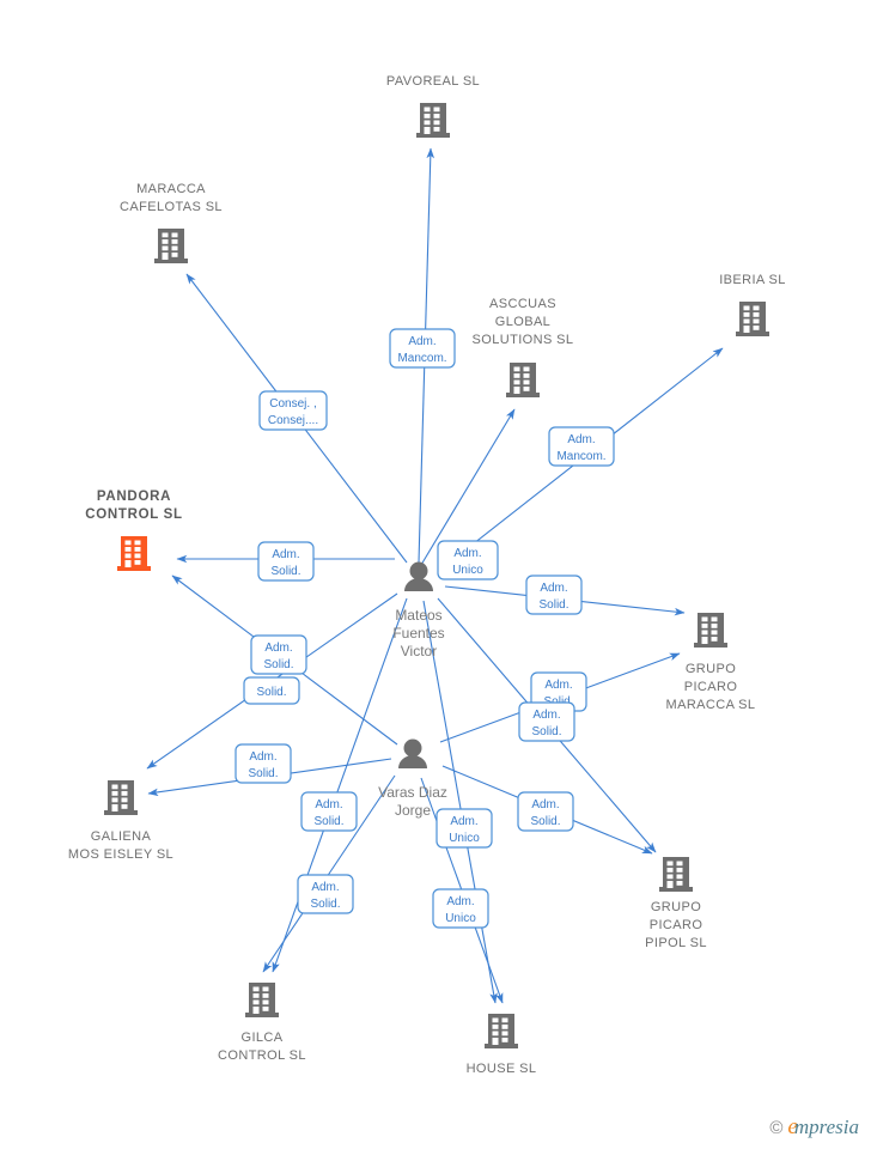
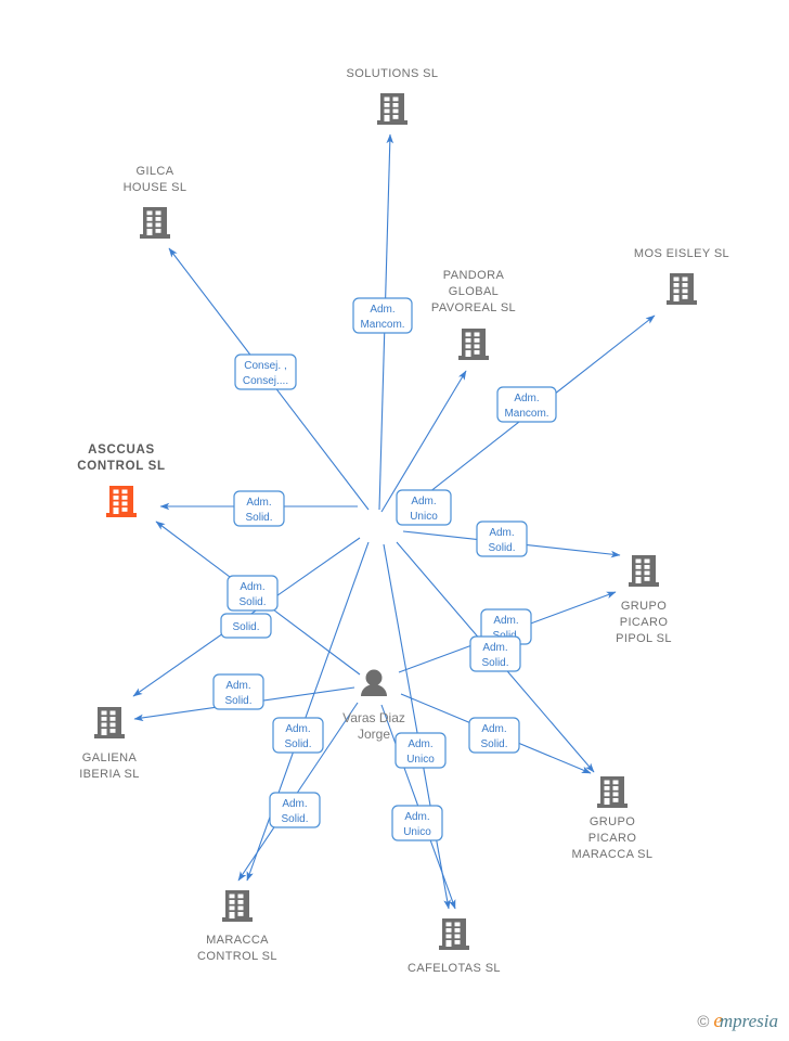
- PAVOREAL SL
+ SOLUTIONS SL
- MARACCA
+ GILCA
- CAFELOTAS SL
+ HOUSE SL
- ASCCUAS
+ PANDORA
  GLOBAL
- SOLUTIONS SL
+ PAVOREAL SL
- IBERIA SL
+ MOS EISLEY SL
- PANDORA
+ ASCCUAS
  CONTROL SL
  GRUPO
  PICARO
- MARACCA SL
+ PIPOL SL
  GALIENA
- MOS EISLEY SL
+ IBERIA SL
  GRUPO
  PICARO
- PIPOL SL
+ MARACCA SL
- GILCA
+ MARACCA
  CONTROL SL
- HOUSE SL
+ CAFELOTAS SL
- Mateos
- Fuentes
- Victor
  Varas Diaz
  Jorge
  Adm.
  Mancom.
  Consej. ,
  Consej....
  Adm.
  Mancom.
  Adm.
  Unico
  Adm.
  Solid.
  Adm.
  Solid.
  Adm.
  Solid.
  Solid.
  Adm.
  Adm.
  Solid.
  Adm.
  Solid.
  Adm.
  Solid.
  Adm.
  Solid.
  Adm.
  Unico
  Adm.
  Solid.
  Adm.
  Unico
  ©
  empresia
